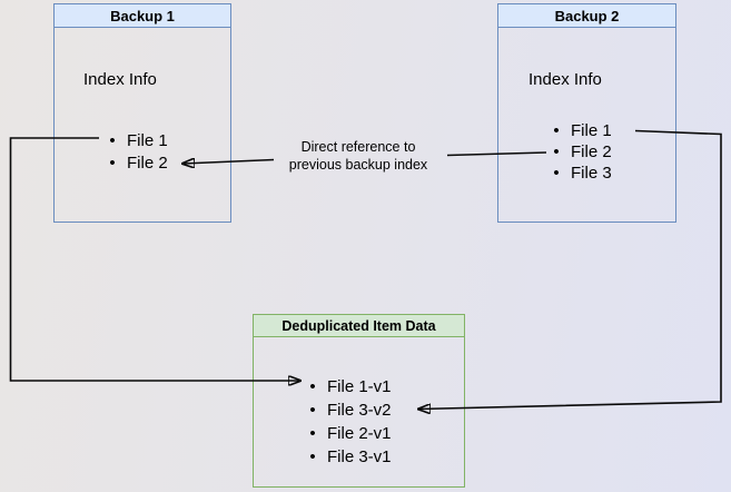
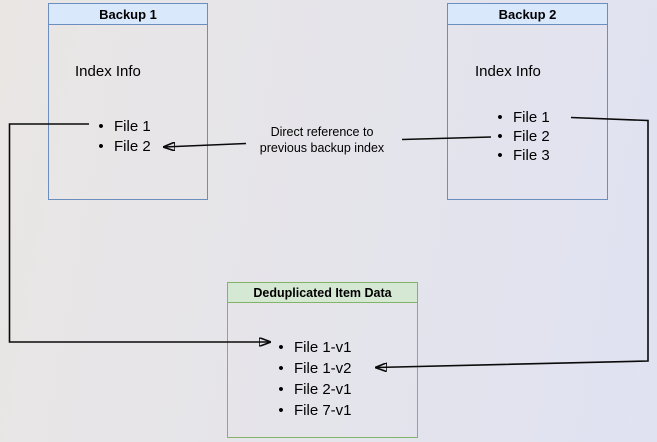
  Backup 1
  Index Info
  •
  File 1
  •
  File 2
  Backup 2
  Index Info
  •
  File 1
  •
  File 2
  •
  File 3
  Deduplicated Item Data
  •
  File 1-v1
  •
- File 3-v2
+ File 1-v2
  •
  File 2-v1
  •
- File 3-v1
+ File 7-v1
  Direct reference to
  previous backup index
